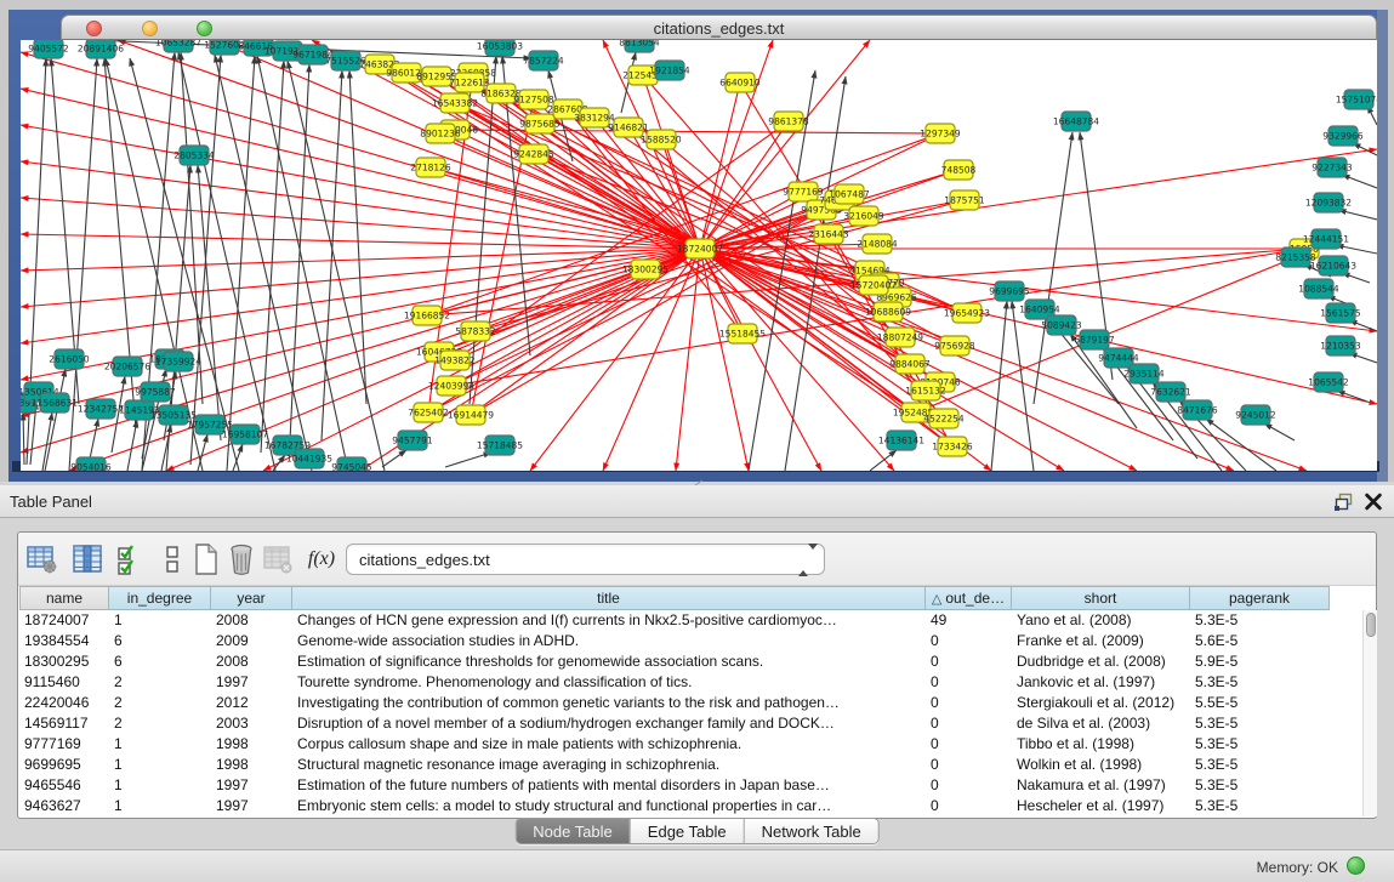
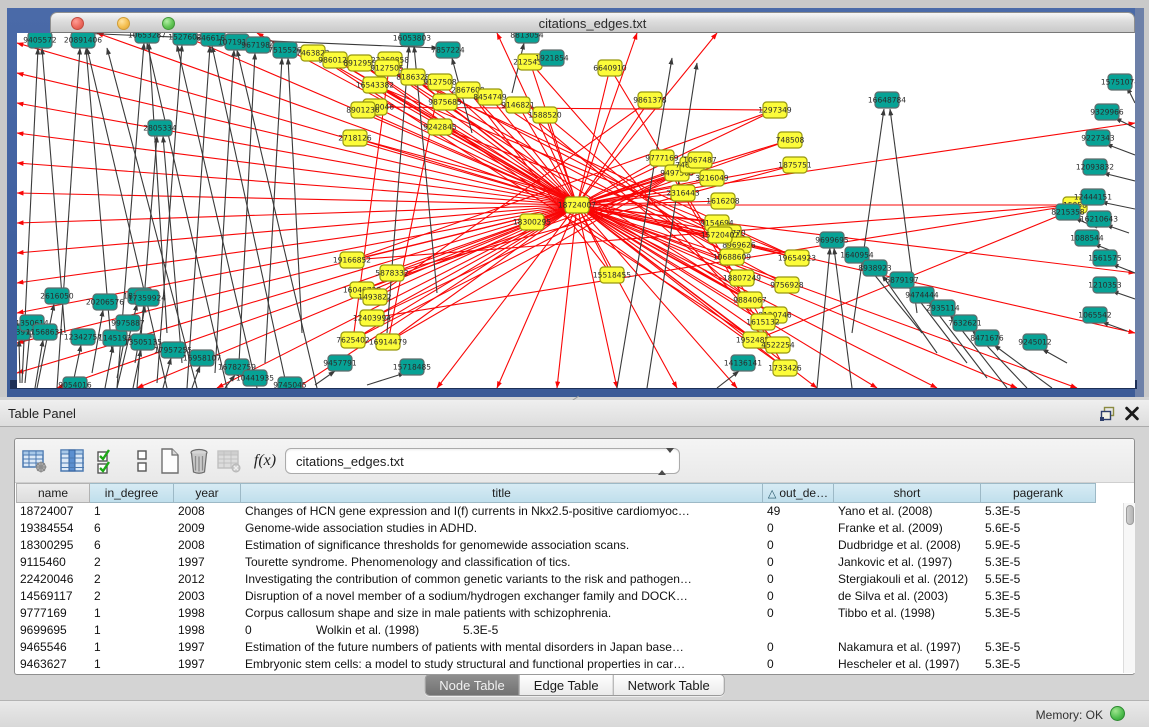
  citations_edges.txt
  18724007
  18300295
  746382
  986012
  8912955
- 7122613
+ 9127505
  8186328
  9127508
  16543382
  286760
  9875685
- 3831294
+ 8454749
  9146821
  8901236
  1588520
  9242845
  2718126
  9777169
  2316443
  1067487
  3216049
- 2148084
+ 1616208
  9154694
  8969626
  1297349
  748508
  1875751
  21254
  6640910
  9861378
  19166852
  5878332
  1493822
  12403994
  7625402
  16914479
  15518455
  15720407
  10688609
  19654923
  18807249
  9756928
  9884067
  1615132
  195248
  4522254
  1733426
  9405572
  20891406
  10653287
  1527602
  646616
  107191
  9671984
  16053803
  7857224
  8813054
  1921854
  7515526
  2805334
  2616050
  1350614
  11568631
  12342757
  1145193
  13505135
  9975887
  20206576
  17359924
  17957255
  16958107
  16782759
  9699695
  1640954
- 5089423
+ 8938923
  6879197
  9474444
  2935114
  7632621
  8471676
  14136141
  15718485
  9457791
  16648784
  1575107
  9329966
  9227343
  12093832
  12444151
  8215358
  16210643
  1088544
  1561575
  1210353
  1065542
  9245012
  9054016
  10441935
  9745045
  Table Panel
  f(x)
  citations_edges.txt
  name
  in_degree
  year
  title
  △ out_de…
  short
  pagerank
  18724007
  1
  2008
  Changes of HCN gene expression and I(f) currents in Nkx2.5-positive cardiomyoc…
  49
  Yano et al. (2008)
  5.3E-5
  19384554
  6
  2009
  Genome-wide association studies in ADHD.
  0
  Franke et al. (2009)
  5.6E-5
  18300295
  6
  2008
  Estimation of significance thresholds for genomewide association scans.
  0
  Dudbridge et al. (2008)
  5.9E-5
  9115460
  2
  1997
  Tourette syndrome. Phenomenology and classification of tics.
  0
  Jankovic et al. (1997)
  5.3E-5
  22420046
  2
  2012
  Investigating the contribution of common genetic variants to the risk and pathogen…
  0
  Stergiakouli et al. (2012)
  5.5E-5
  14569117
  2
  2003
  Disruption of a novel member of a sodium/hydrogen exchanger family and DOCK…
  0
  de Silva et al. (2003)
  5.3E-5
  9777169
  1
  1998
  Corpus callosum shape and size in male patients with schizophrenia.
  0
  Tibbo et al. (1998)
  5.3E-5
  9699695
  1
  1998
- Structural magnetic resonance image averaging in schizophrenia.
  0
  Wolkin et al. (1998)
  5.3E-5
  9465546
  1
  1997
  Estimation of the future numbers of patients with mental disorders in Japan base…
  0
  Nakamura et al. (1997)
  5.3E-5
  9463627
  1
  1997
  Embryonic stem cells: a model to study structural and functional properties in car…
  0
  Hescheler et al. (1997)
  5.3E-5
  Node Table
  Edge Table
  Network Table
  Memory: OK
